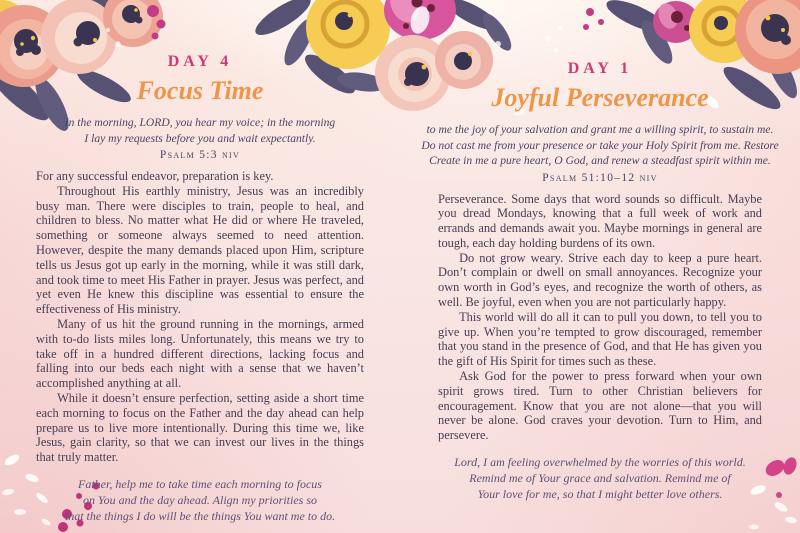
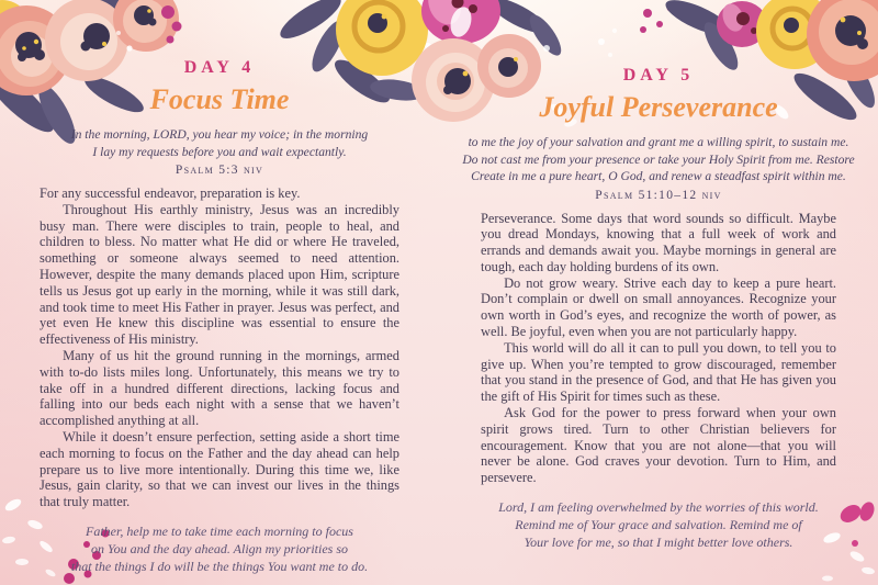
  DAY 4
  Focus Time
  In the morning, LORD, you hear my voice; in the morning
  I lay my requests before you and wait expectantly.
  Psalm 5:3 niv
  For any successful endeavor, preparation is key.
  Throughout His earthly ministry, Jesus was an incredibly busy man. There were disciples to train, people to heal, and children to bless. No matter what He did or where He traveled, something or someone always seemed to need attention. However, despite the many demands placed upon Him, scripture tells us Jesus got up early in the morning, while it was still dark, and took time to meet His Father in prayer. Jesus was perfect, and yet even He knew this discipline was essential to ensure the effectiveness of His ministry.
  Many of us hit the ground running in the mornings, armed with to-do lists miles long. Unfortunately, this means we try to take off in a hundred different directions, lacking focus and falling into our beds each night with a sense that we haven’t accomplished anything at all.
  While it doesn’t ensure perfection, setting aside a short time each morning to focus on the Father and the day ahead can help prepare us to live more intentionally. During this time we, like Jesus, gain clarity, so that we can invest our lives in the things that truly matter.
  Father, help me to take time each morning to focus
  on You and the day ahead. Align my priorities so
  that the things I do will be the things You want me to do.
- DAY 1
+ DAY 5
  Joyful Perseverance
  to me the joy of your salvation and grant me a willing spirit, to sustain me.
  Do not cast me from your presence or take your Holy Spirit from me. Restore
  Create in me a pure heart, O God, and renew a steadfast spirit within me.
  Psalm 51:10–12 niv
  Perseverance. Some days that word sounds so difficult. Maybe you dread Mondays, knowing that a full week of work and errands and demands await you. Maybe mornings in general are tough, each day holding burdens of its own.
- Do not grow weary. Strive each day to keep a pure heart. Don’t complain or dwell on small annoyances. Recognize your own worth in God’s eyes, and recognize the worth of others, as well. Be joyful, even when you are not particularly happy.
+ Do not grow weary. Strive each day to keep a pure heart. Don’t complain or dwell on small annoyances. Recognize your own worth in God’s eyes, and recognize the worth of power, as well. Be joyful, even when you are not particularly happy.
  This world will do all it can to pull you down, to tell you to give up. When you’re tempted to grow discouraged, remember that you stand in the presence of God, and that He has given you the gift of His Spirit for times such as these.
  Ask God for the power to press forward when your own spirit grows tired. Turn to other Christian believers for encouragement. Know that you are not alone—that you will never be alone. God craves your devotion. Turn to Him, and persevere.
  Lord, I am feeling overwhelmed by the worries of this world.
  Remind me of Your grace and salvation. Remind me of
  Your love for me, so that I might better love others.
